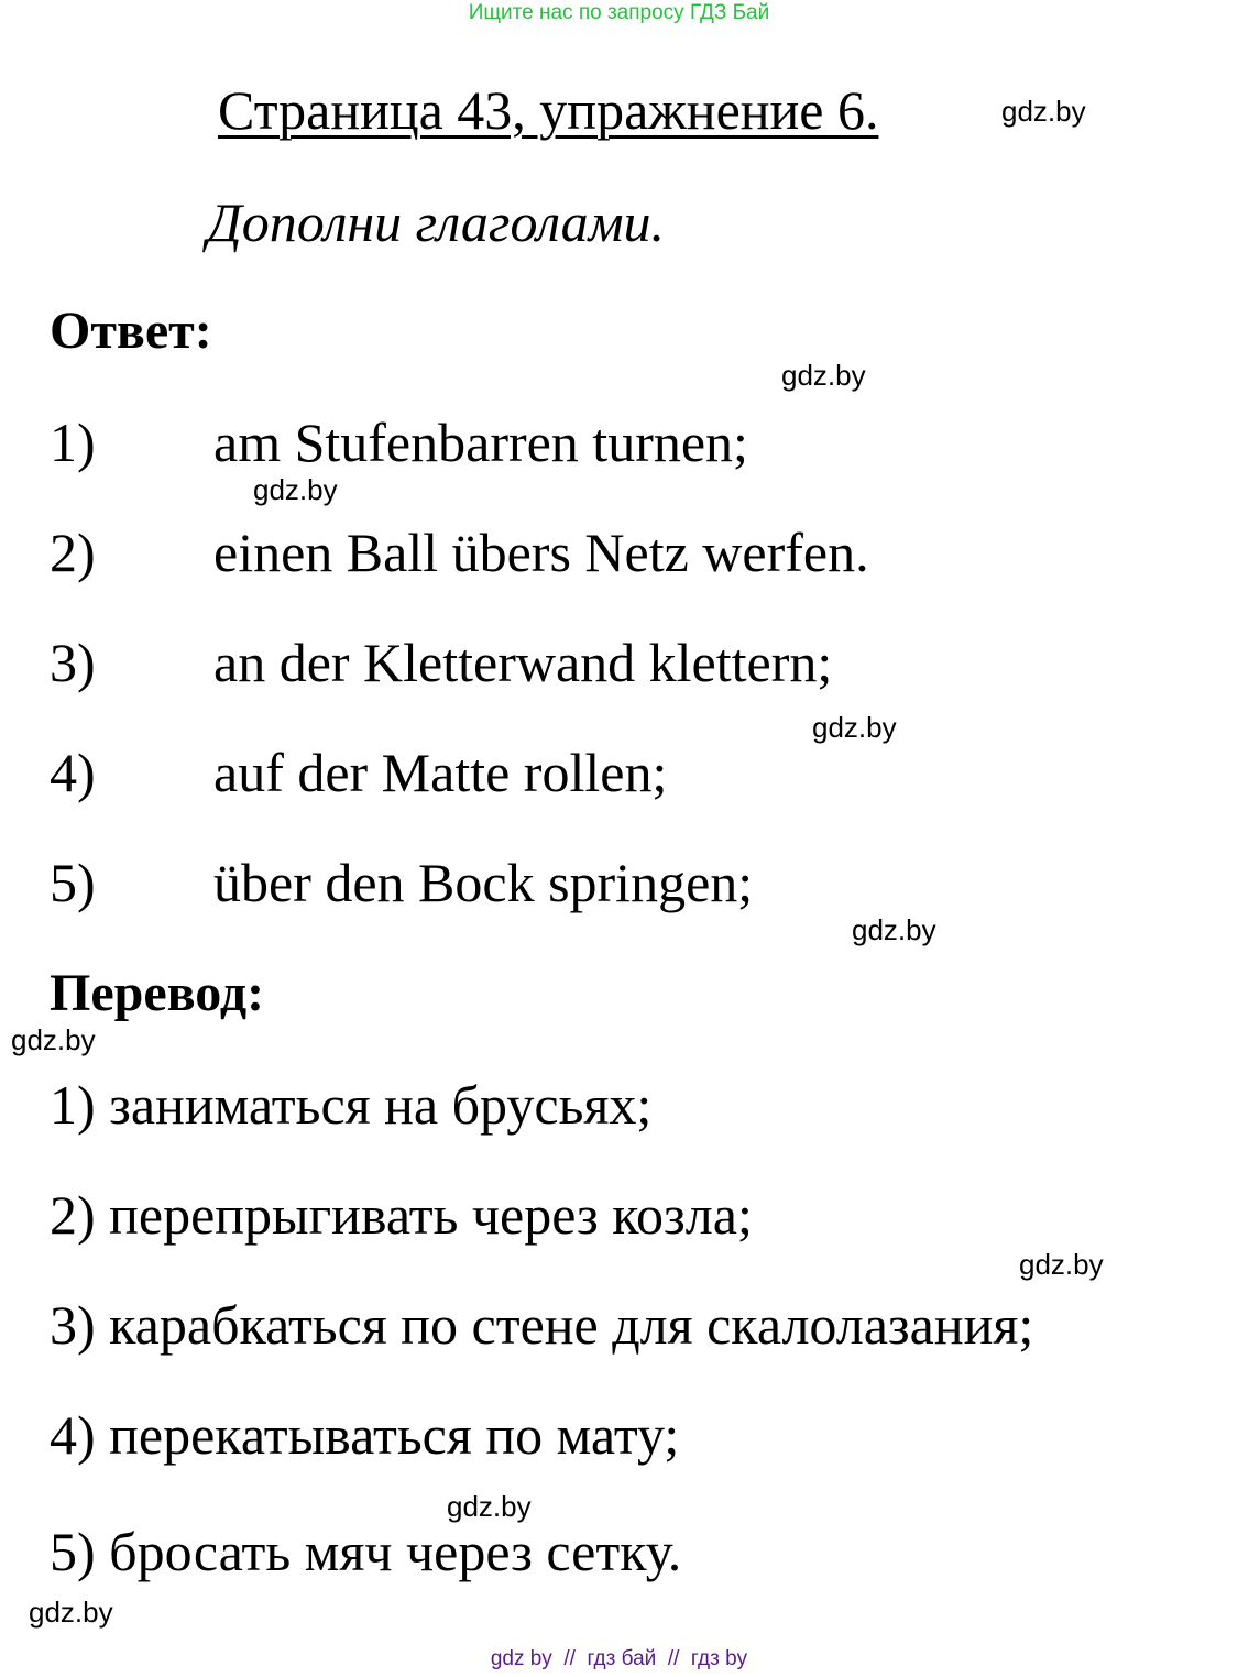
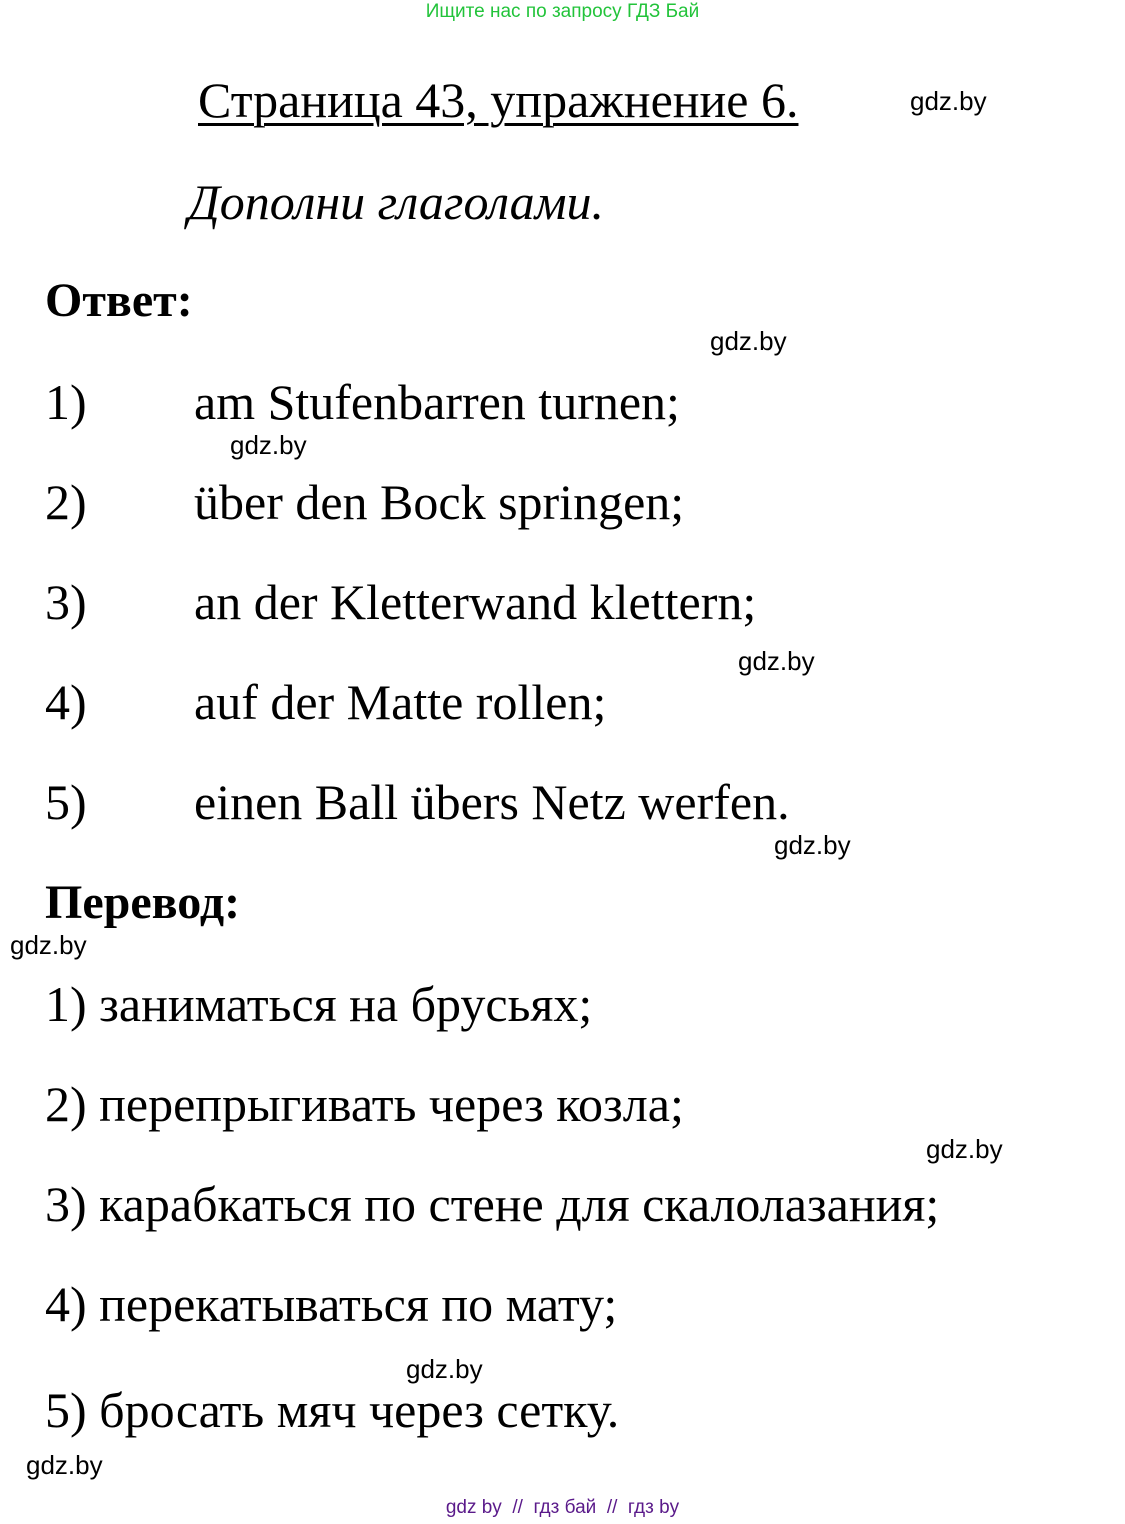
  Ищите нас по запросу ГДЗ Бай
  Страница 43, упражнение 6.
  gdz.by
  Дополни глаголами.
  Ответ:
  gdz.by
  1)
  am Stufenbarren turnen;
  gdz.by
  2)
- einen Ball übers Netz werfen.
+ über den Bock springen;
  3)
  an der Kletterwand klettern;
  gdz.by
  4)
  auf der Matte rollen;
  5)
- über den Bock springen;
+ einen Ball übers Netz werfen.
  gdz.by
  Перевод:
  gdz.by
  1) заниматься на брусьях;
  2) перепрыгивать через козла;
  gdz.by
  3) карабкаться по стене для скалолазания;
  4) перекатываться по мату;
  gdz.by
  5) бросать мяч через сетку.
  gdz.by
  gdz by // гдз бай // гдз by
